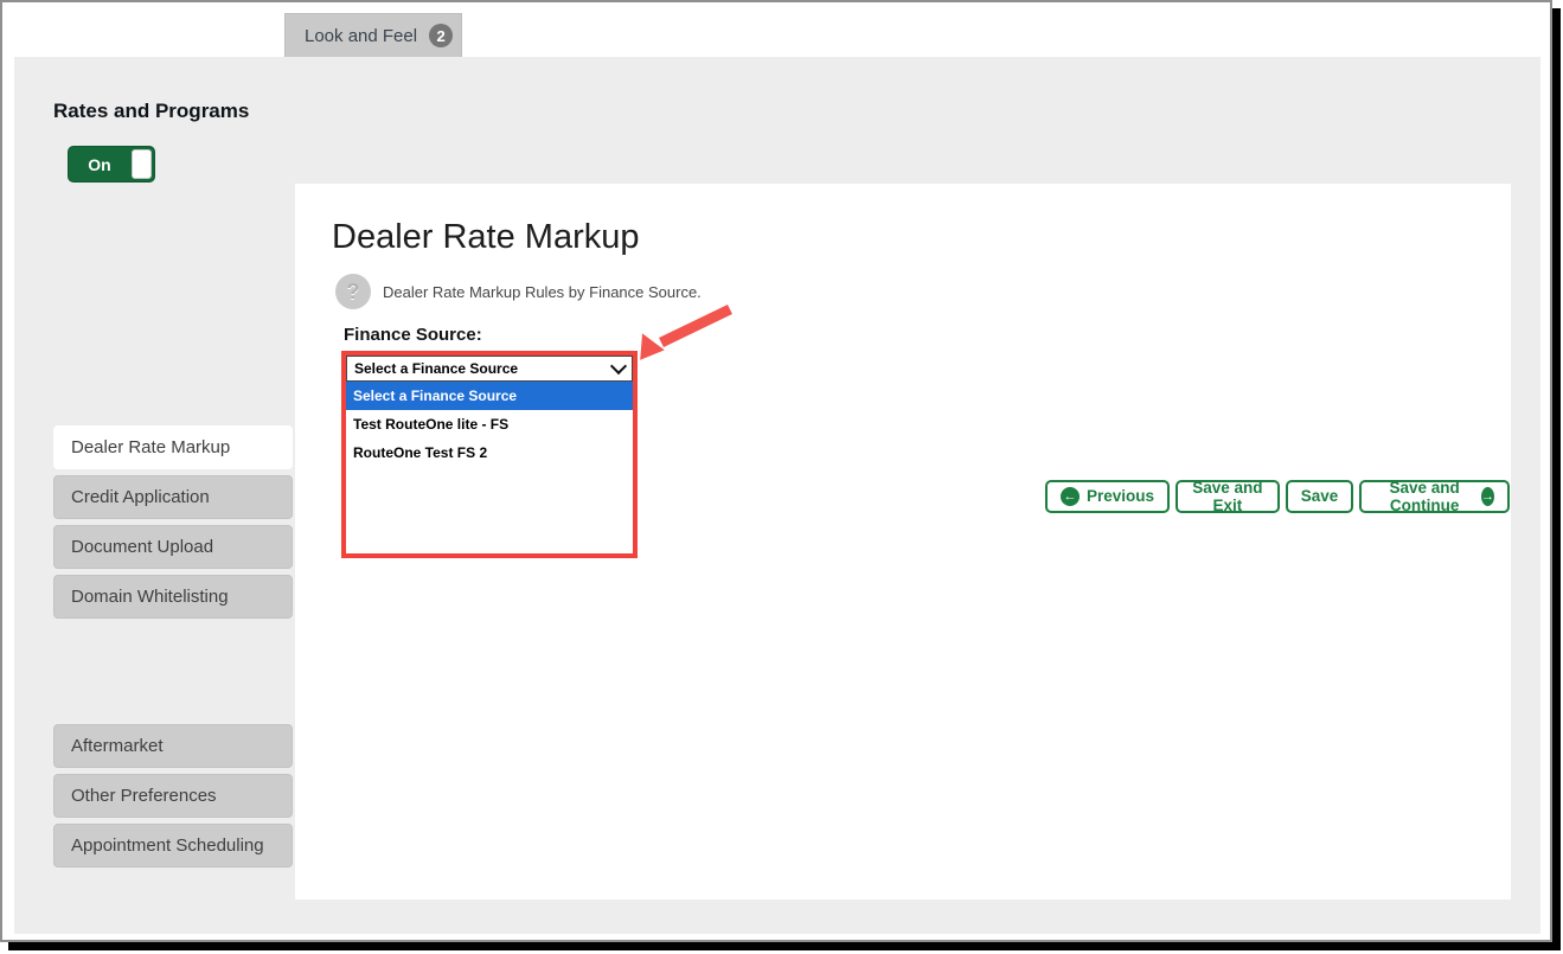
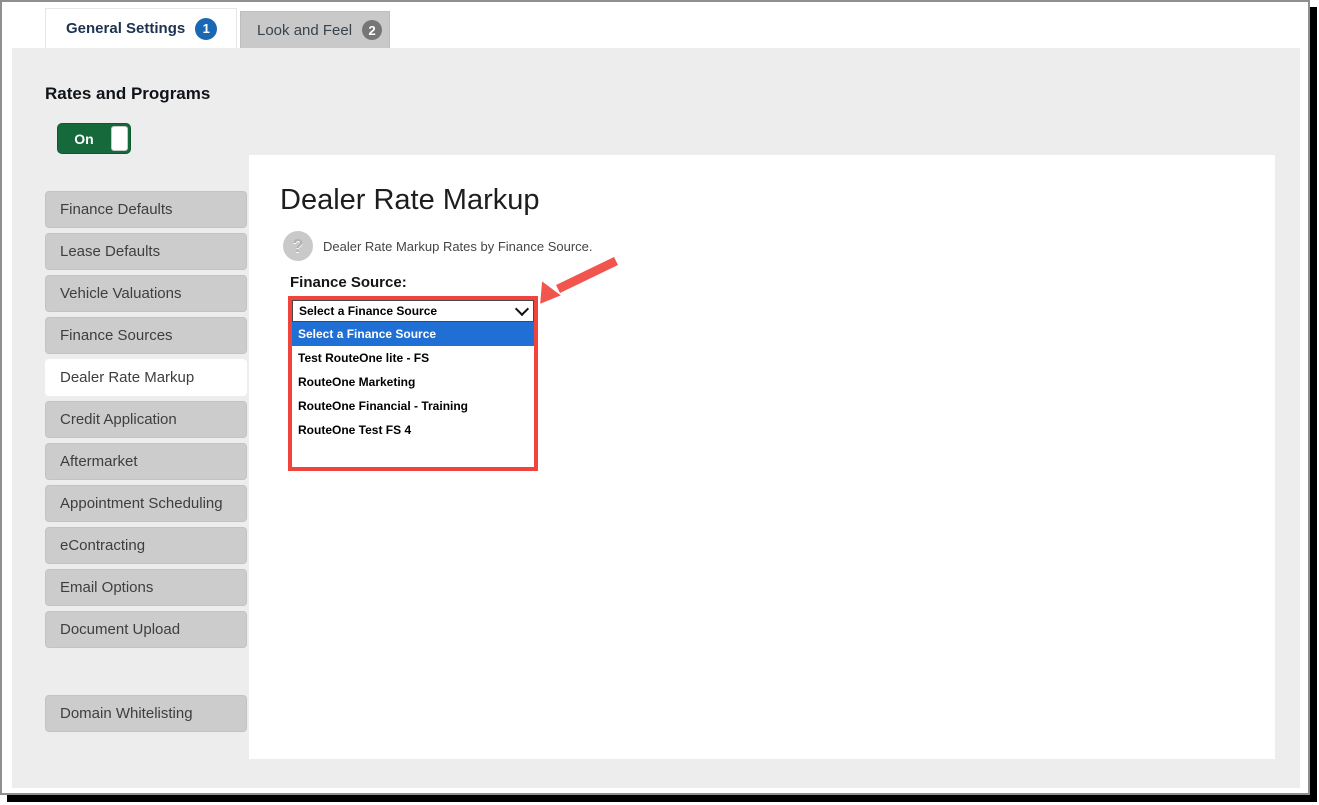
+ General Settings
+ 1
  Look and Feel
  2
  Rates and Programs
  On
+ Finance Defaults
+ Lease Defaults
+ Vehicle Valuations
+ Finance Sources
  Dealer Rate Markup
  Credit Application
- Document Upload
+ Aftermarket
- Domain Whitelisting
+ Appointment Scheduling
+ eContracting
+ Email Options
- Aftermarket
+ Document Upload
- Other Preferences
- Appointment Scheduling
+ Domain Whitelisting
  Dealer Rate Markup
  ?
- Dealer Rate Markup Rules by Finance Source.
+ Dealer Rate Markup Rates by Finance Source.
  Finance Source:
  Select a Finance Source
  Select a Finance Source
  Test RouteOne lite - FS
+ RouteOne Marketing
+ RouteOne Financial - Training
- RouteOne Test FS 2
+ RouteOne Test FS 4
- ←
- Previous
- Save and Exit
- Save
- Save and Continue
- →
